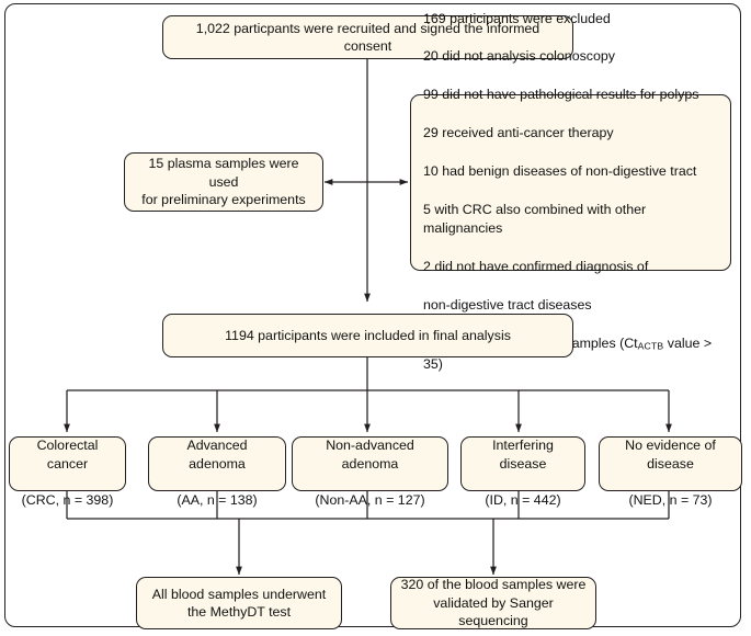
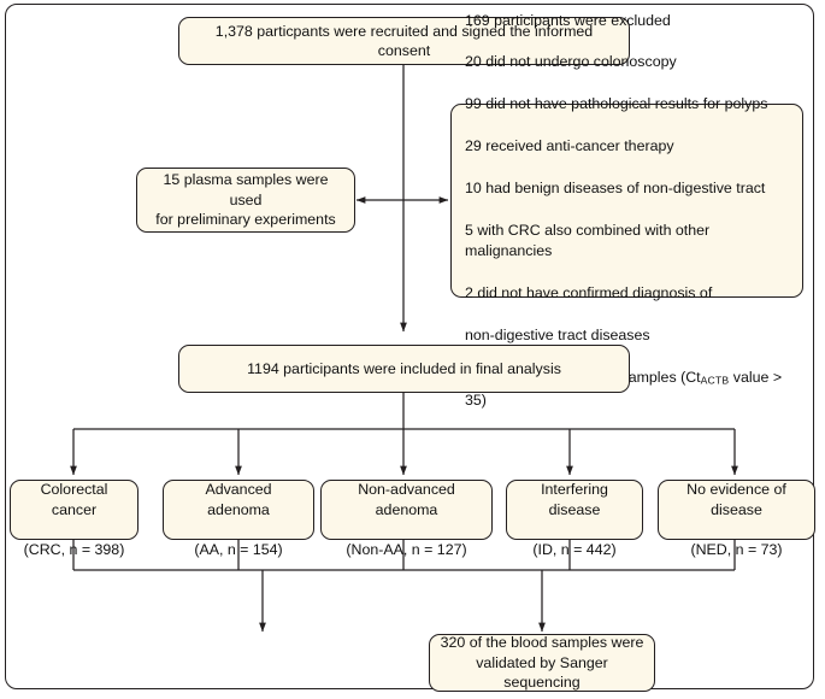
- 1,022 particpants were recruited and signed the informed consent
+ 1,378 particpants were recruited and signed the informed consent
  15 plasma samples were used
  for preliminary experiments
  169 participants were excluded
- 20 did not analysis colonoscopy
+ 20 did not undergo colonoscopy
  99 did not have pathological results for polyps
  29 received anti-cancer therapy
  10 had benign diseases of non-digestive tract
  5 with CRC also combined with other malignancies
  2 did not have confirmed diagnosis of
  non-digestive tract diseases
  1194 participants were included in final analysis
  Colorectal cancer
  (CRC, n = 398)
  Advanced adenoma
- (AA, n = 138)
+ (AA, n = 154)
  Non-advanced adenoma
  (Non-AA, n = 127)
  Interfering disease
  (ID, n = 442)
  No evidence of disease
  (NED, n = 73)
- All blood samples underwent
- the MethyDT test
  320 of the blood samples were
  validated by Sanger sequencing
